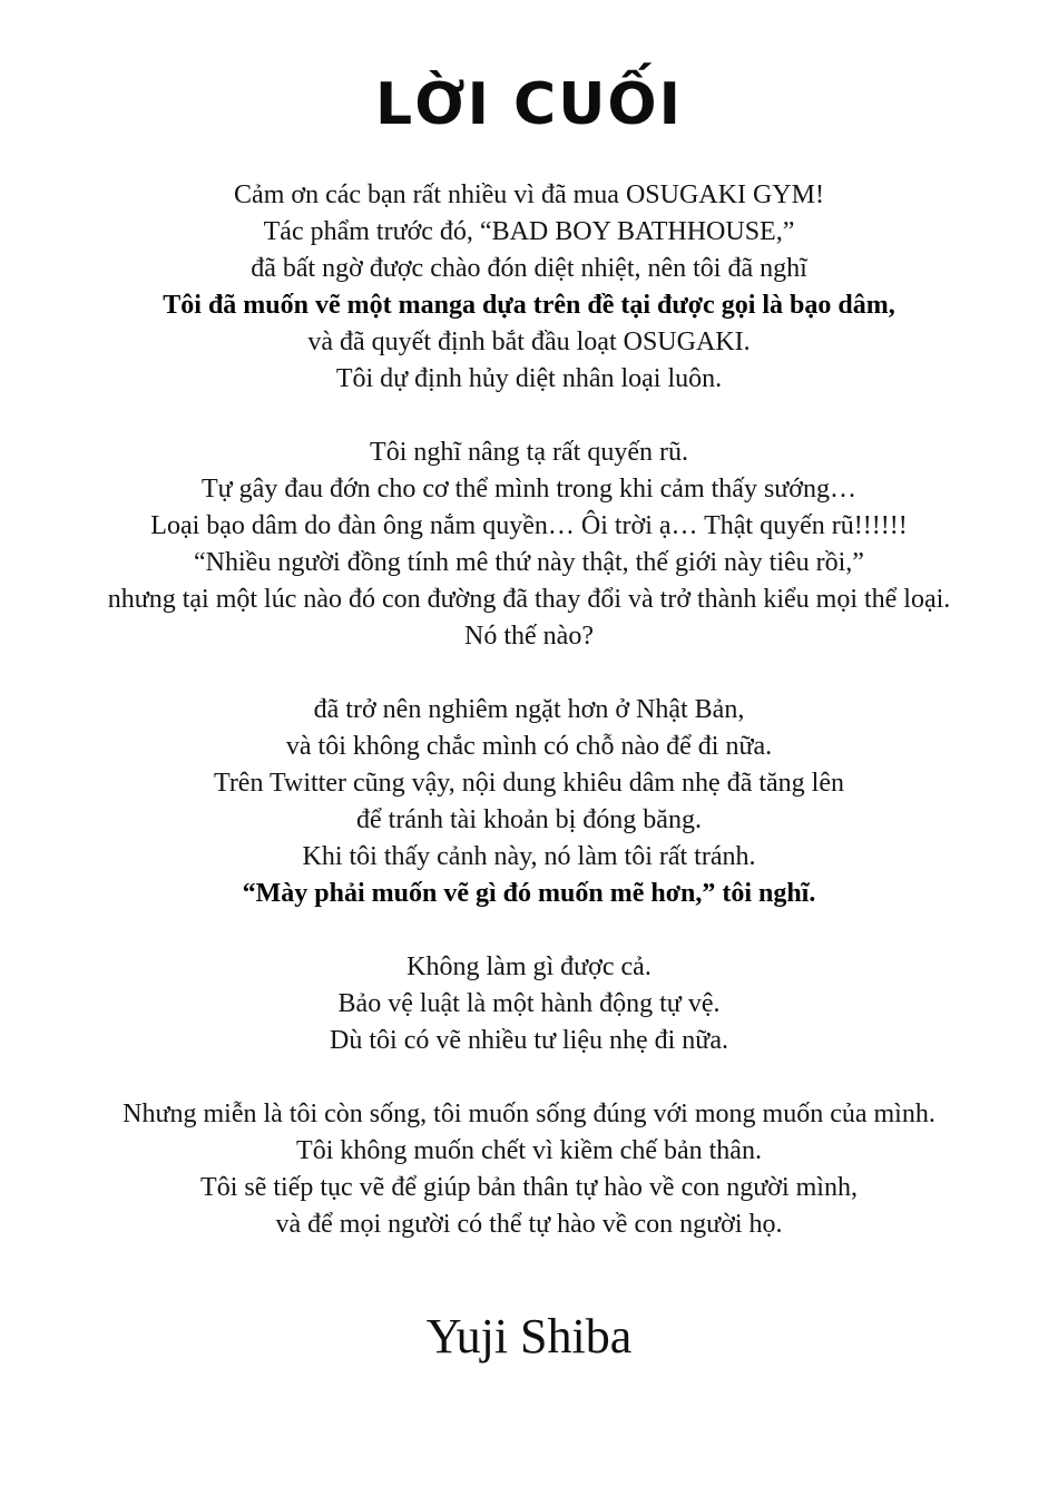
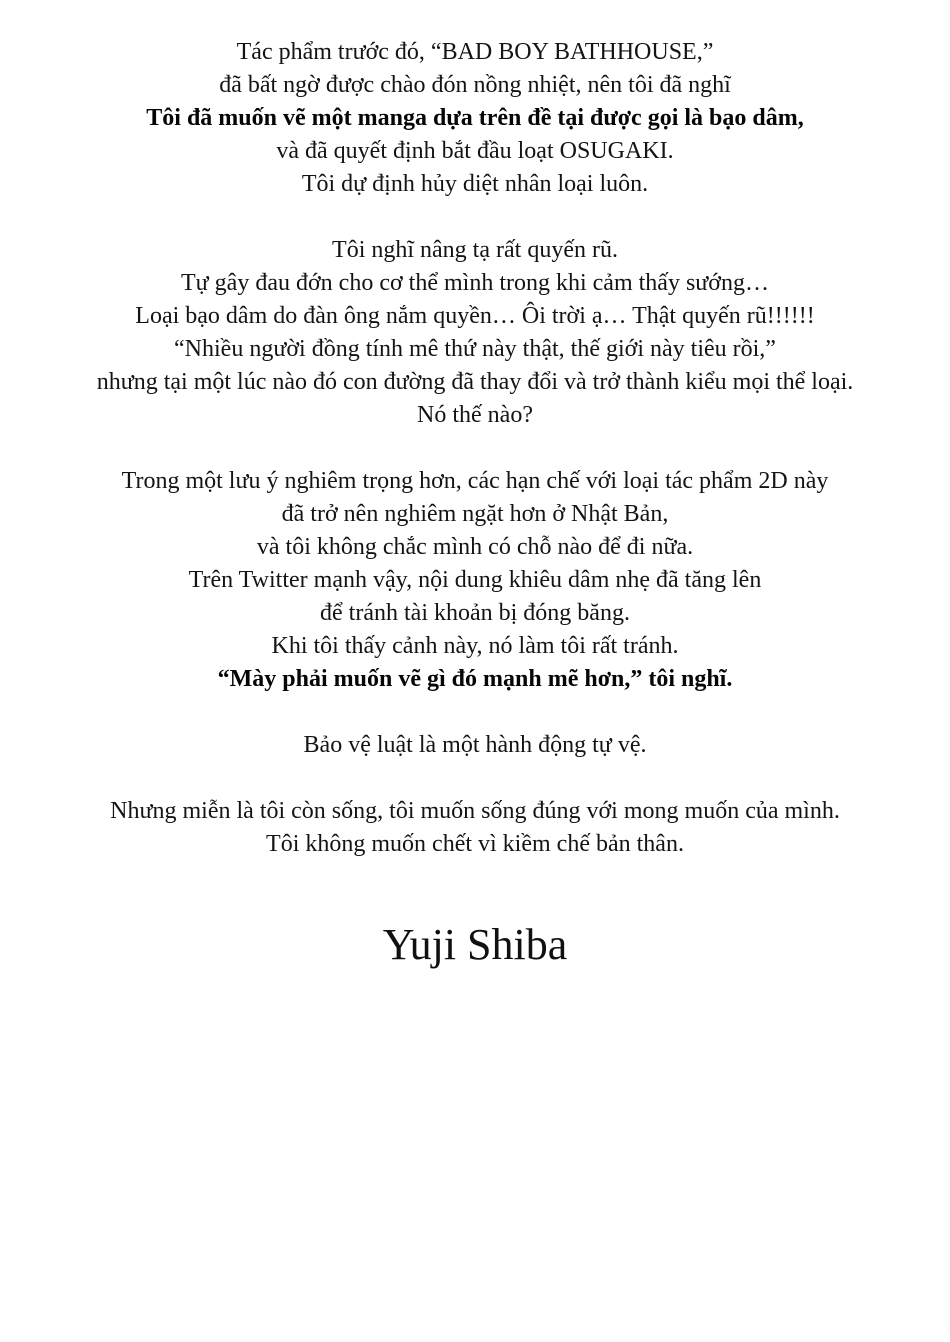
- LỜI CUỐI
- Cảm ơn các bạn rất nhiều vì đã mua OSUGAKI GYM!
  Tác phẩm trước đó, “BAD BOY BATHHOUSE,”
- đã bất ngờ được chào đón diệt nhiệt, nên tôi đã nghĩ
+ đã bất ngờ được chào đón nồng nhiệt, nên tôi đã nghĩ
  Tôi đã muốn vẽ một manga dựa trên đề tại được gọi là bạo dâm,
  và đã quyết định bắt đầu loạt OSUGAKI.
  Tôi dự định hủy diệt nhân loại luôn.
  Tôi nghĩ nâng tạ rất quyến rũ.
  Tự gây đau đớn cho cơ thể mình trong khi cảm thấy sướng…
  Loại bạo dâm do đàn ông nắm quyền… Ôi trời ạ… Thật quyến rũ!!!!!!
  “Nhiều người đồng tính mê thứ này thật, thế giới này tiêu rồi,”
  nhưng tại một lúc nào đó con đường đã thay đổi và trở thành kiểu mọi thể loại.
  Nó thế nào?
+ Trong một lưu ý nghiêm trọng hơn, các hạn chế với loại tác phẩm 2D này
  đã trở nên nghiêm ngặt hơn ở Nhật Bản,
  và tôi không chắc mình có chỗ nào để đi nữa.
- Trên Twitter cũng vậy, nội dung khiêu dâm nhẹ đã tăng lên
+ Trên Twitter mạnh vậy, nội dung khiêu dâm nhẹ đã tăng lên
  để tránh tài khoản bị đóng băng.
  Khi tôi thấy cảnh này, nó làm tôi rất tránh.
- “Mày phải muốn vẽ gì đó muốn mẽ hơn,” tôi nghĩ.
+ “Mày phải muốn vẽ gì đó mạnh mẽ hơn,” tôi nghĩ.
- Không làm gì được cả.
  Bảo vệ luật là một hành động tự vệ.
- Dù tôi có vẽ nhiều tư liệu nhẹ đi nữa.
  Nhưng miễn là tôi còn sống, tôi muốn sống đúng với mong muốn của mình.
  Tôi không muốn chết vì kiềm chế bản thân.
- Tôi sẽ tiếp tục vẽ để giúp bản thân tự hào về con người mình,
- và để mọi người có thể tự hào về con người họ.
  Yuji Shiba
